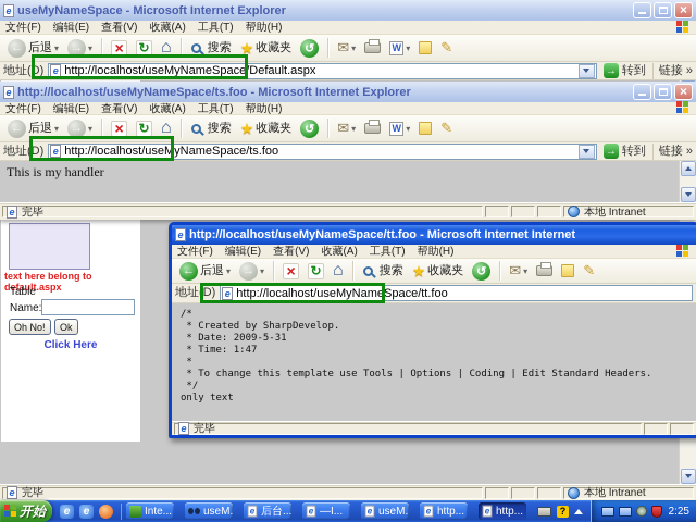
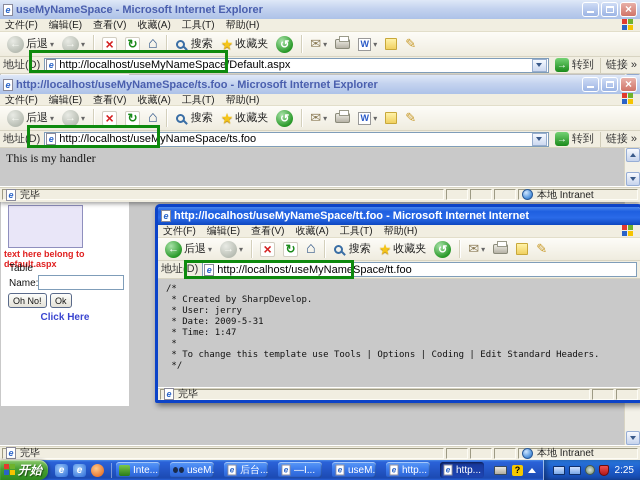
  useMyNameSpace - Microsoft Internet Explorer
  文件(F)
  编辑(E)
  查看(V)
  收藏(A)
  工具(T)
  帮助(H)
  后退
  搜索
  收藏夹
  地址(D)
  http://localhost/useMyNameSpace/Default.aspx
  转到
  链接
  »
  text here belong to default.aspx
  Table
  Name
  Oh No!
  Ok
  Click Here
  完毕
  本地 Intranet
  http://localhost/useMyNameSpace/ts.foo - Microsoft Internet Explorer
  文件(F)
  编辑(E)
  查看(V)
  收藏(A)
  工具(T)
  帮助(H)
  后退
  搜索
  收藏夹
  地址(D)
  http://localhost/useMyNameSpace/ts.foo
  转到
  链接
  »
  This is my handler
  完毕
  本地 Intranet
  http://localhost/useMyNameSpace/tt.foo - Microsoft Internet Internet
  文件(F)
  编辑(E)
  查看(V)
  收藏(A)
  工具(T)
  帮助(H)
  后退
  搜索
  收藏夹
  地址(D)
  http://localhost/useMyNameSpace/tt.foo
  /*
  * Created by SharpDevelop.
+ * User: jerry
  * Date: 2009-5-31
  * Time: 1:47
  *
  * To change this template use Tools | Options | Coding | Edit Standard Headers.
  */
- only text
  完毕
  开始
  Inte...
  useM.
  后台...
  —I...
  useM.
  http...
  http...
  2:25
